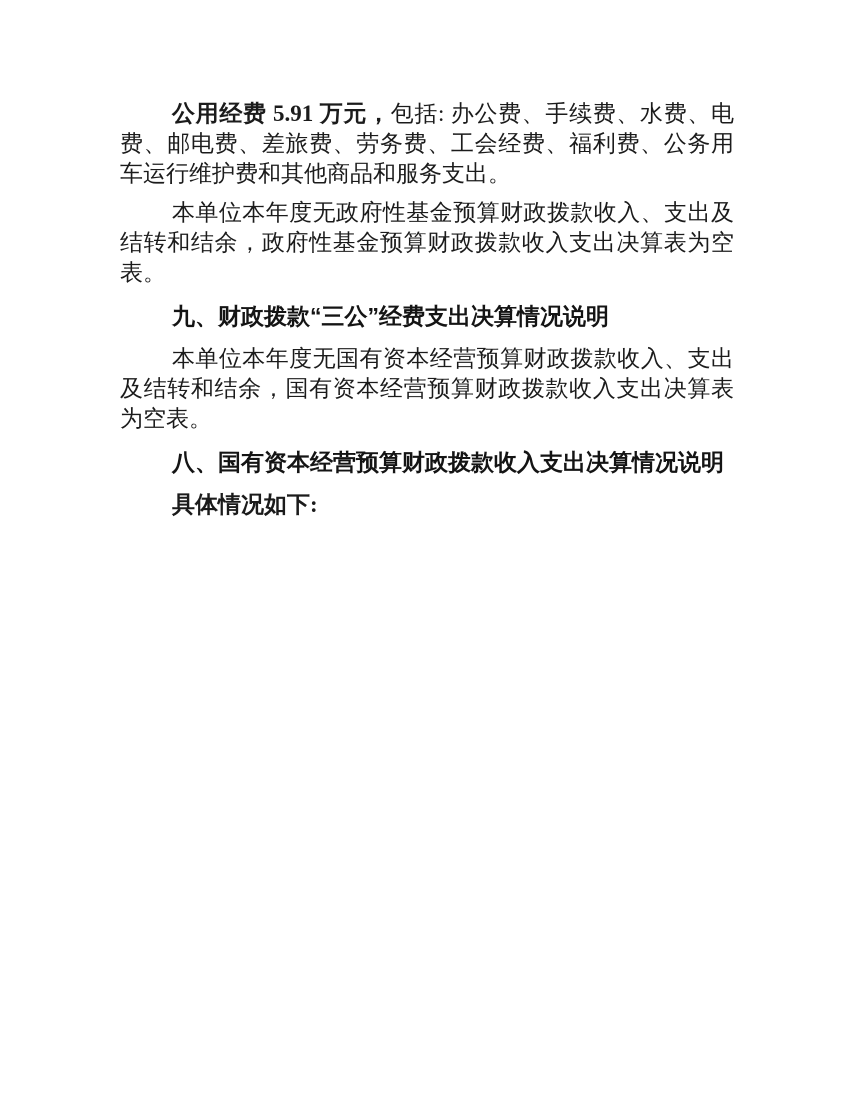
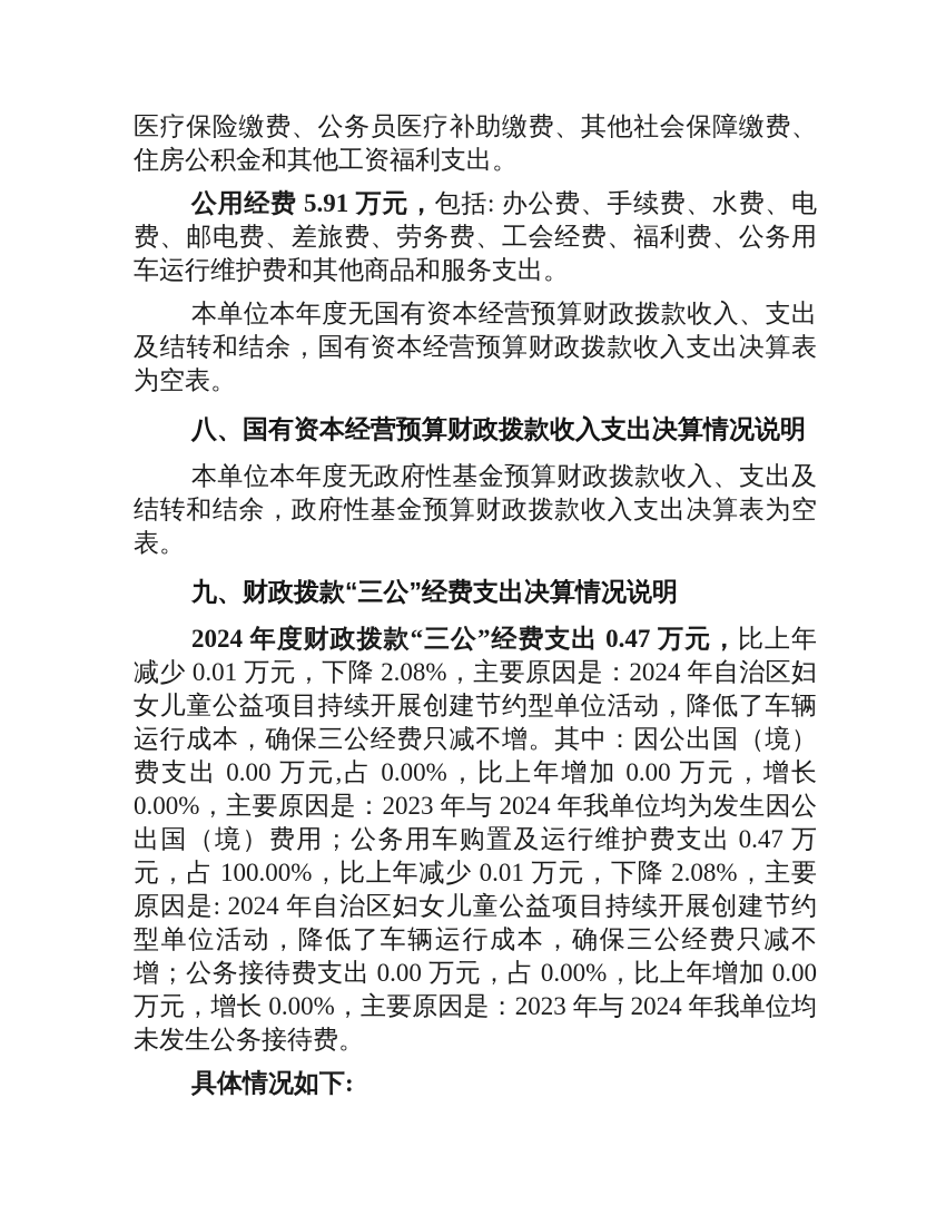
+ 医疗保险缴费、公务员医疗补助缴费、其他社会保障缴费、住房公积金和其他工资福利支出。
  公用经费 5.91 万元，包括: 办公费、手续费、水费、电费、邮电费、差旅费、劳务费、工会经费、福利费、公务用车运行维护费和其他商品和服务支出。
- 本单位本年度无政府性基金预算财政拨款收入、支出及结转和结余，政府性基金预算财政拨款收入支出决算表为空表。
+ 本单位本年度无国有资本经营预算财政拨款收入、支出及结转和结余，国有资本经营预算财政拨款收入支出决算表为空表。
- 九、财政拨款“三公”经费支出决算情况说明
+ 八、国有资本经营预算财政拨款收入支出决算情况说明
- 本单位本年度无国有资本经营预算财政拨款收入、支出及结转和结余，国有资本经营预算财政拨款收入支出决算表为空表。
+ 本单位本年度无政府性基金预算财政拨款收入、支出及结转和结余，政府性基金预算财政拨款收入支出决算表为空表。
- 八、国有资本经营预算财政拨款收入支出决算情况说明
+ 九、财政拨款“三公”经费支出决算情况说明
+ 2024 年度财政拨款“三公”经费支出 0.47 万元，比上年减少 0.01 万元，下降 2.08%，主要原因是：2024 年自治区妇女儿童公益项目持续开展创建节约型单位活动，降低了车辆运行成本，确保三公经费只减不增。其中：因公出国（境）费支出 0.00 万元,占 0.00%，比上年增加 0.00 万元，增长 0.00%，主要原因是：2023 年与 2024 年我单位均为发生因公出国（境）费用；公务用车购置及运行维护费支出 0.47 万元，占 100.00%，比上年减少 0.01 万元，下降 2.08%，主要原因是: 2024 年自治区妇女儿童公益项目持续开展创建节约型单位活动，降低了车辆运行成本，确保三公经费只减不增；公务接待费支出 0.00 万元，占 0.00%，比上年增加 0.00 万元，增长 0.00%，主要原因是：2023 年与 2024 年我单位均未发生公务接待费。
  具体情况如下:
